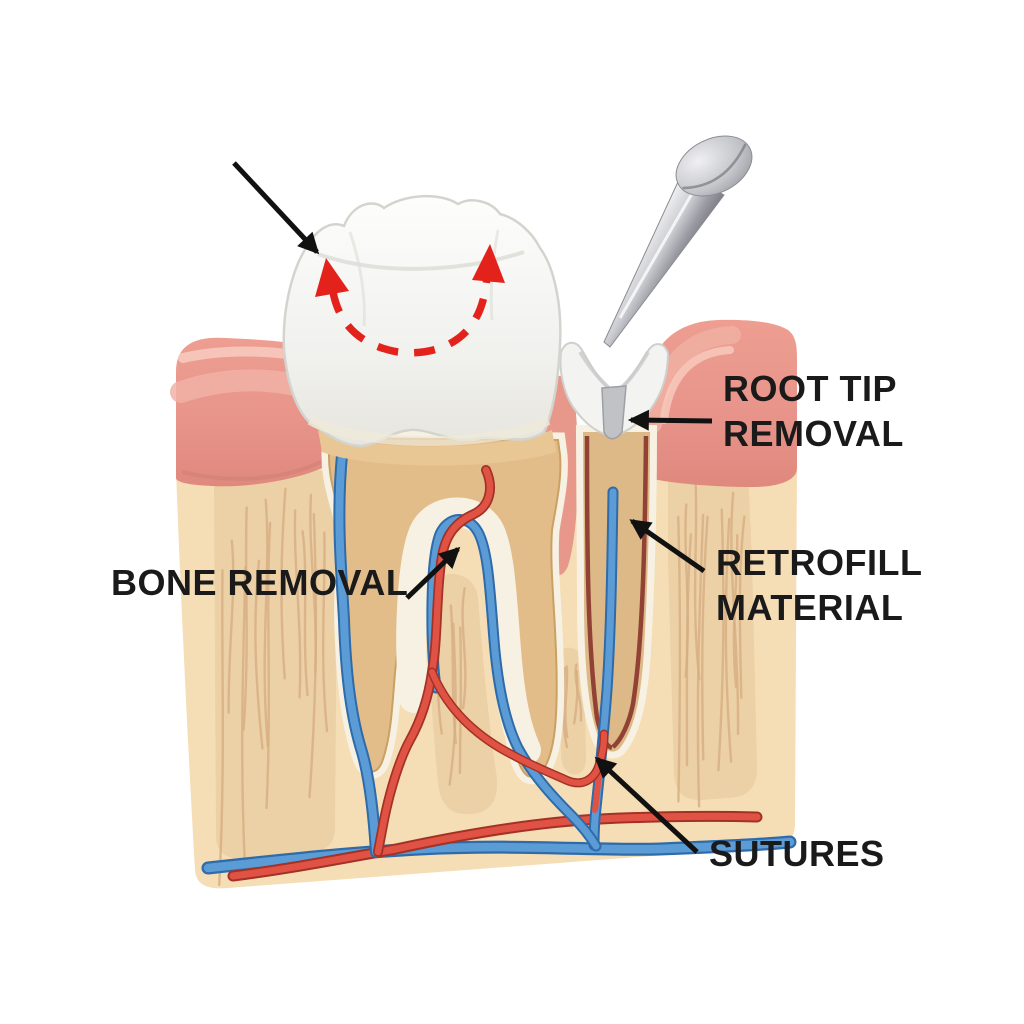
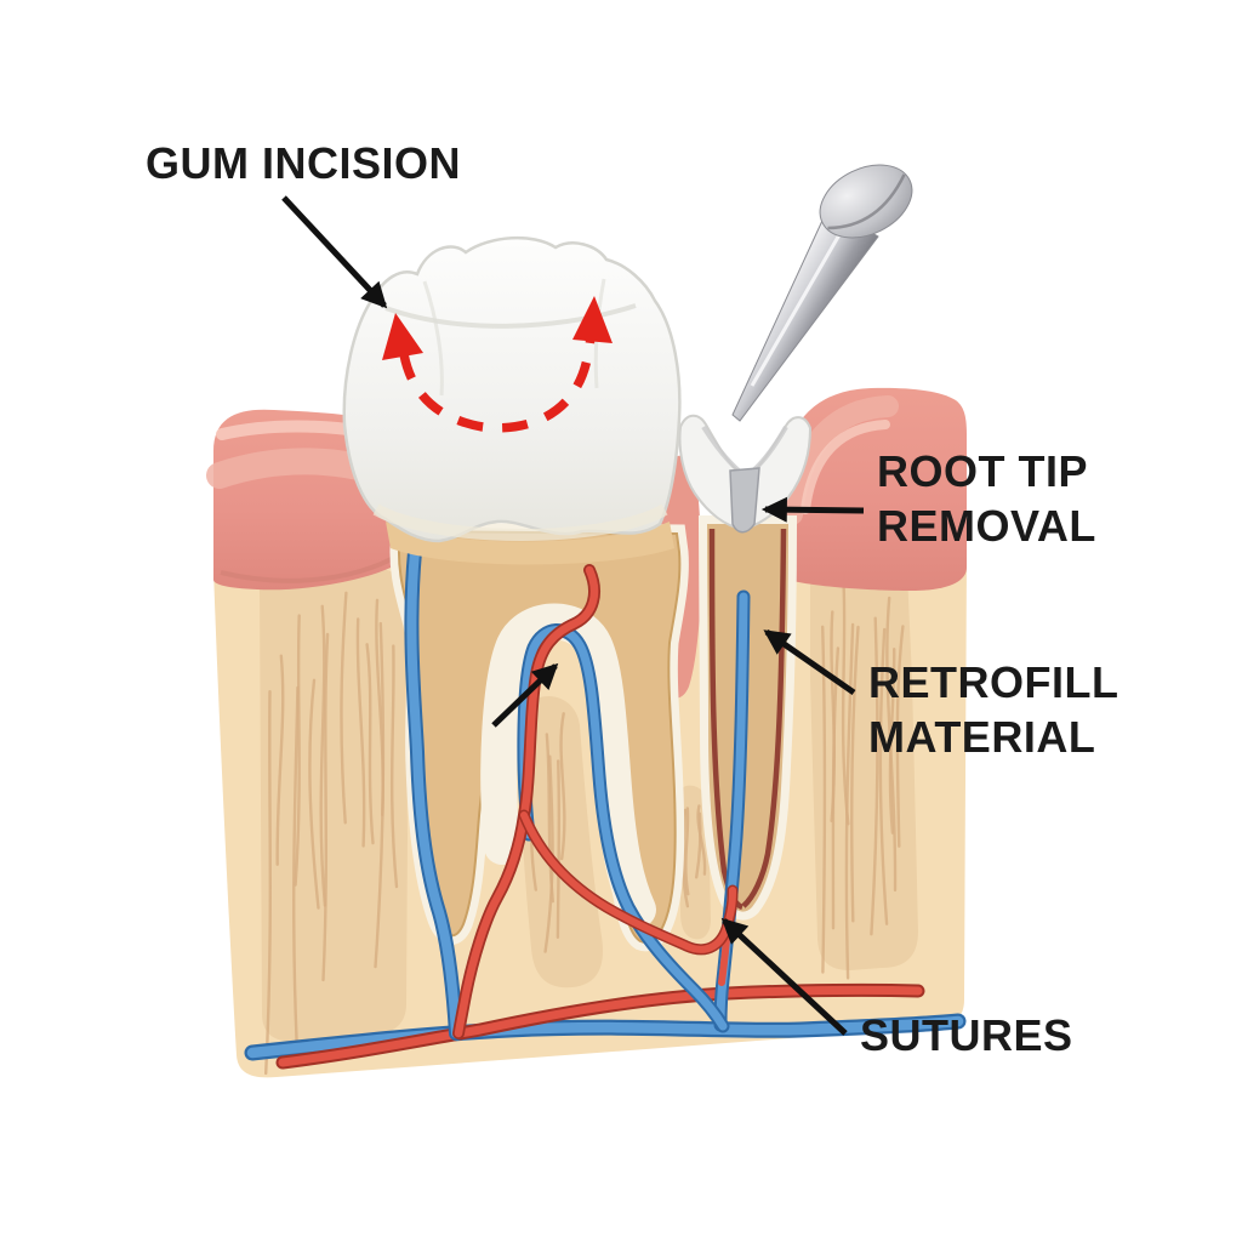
+ GUM INCISION
  ROOT TIP
  REMOVAL
- BONE REMOVAL
  RETROFILL
  MATERIAL
  SUTURES
